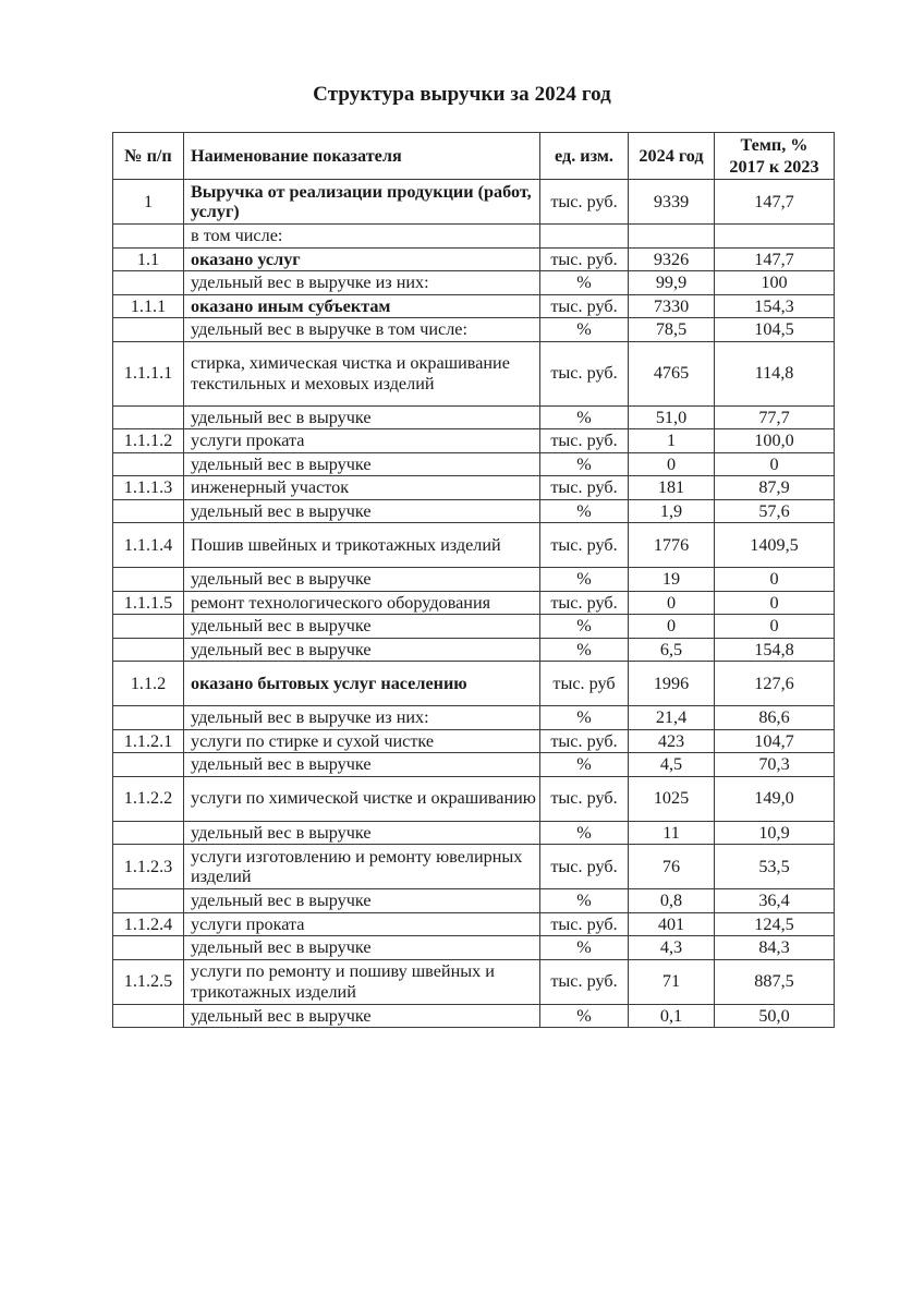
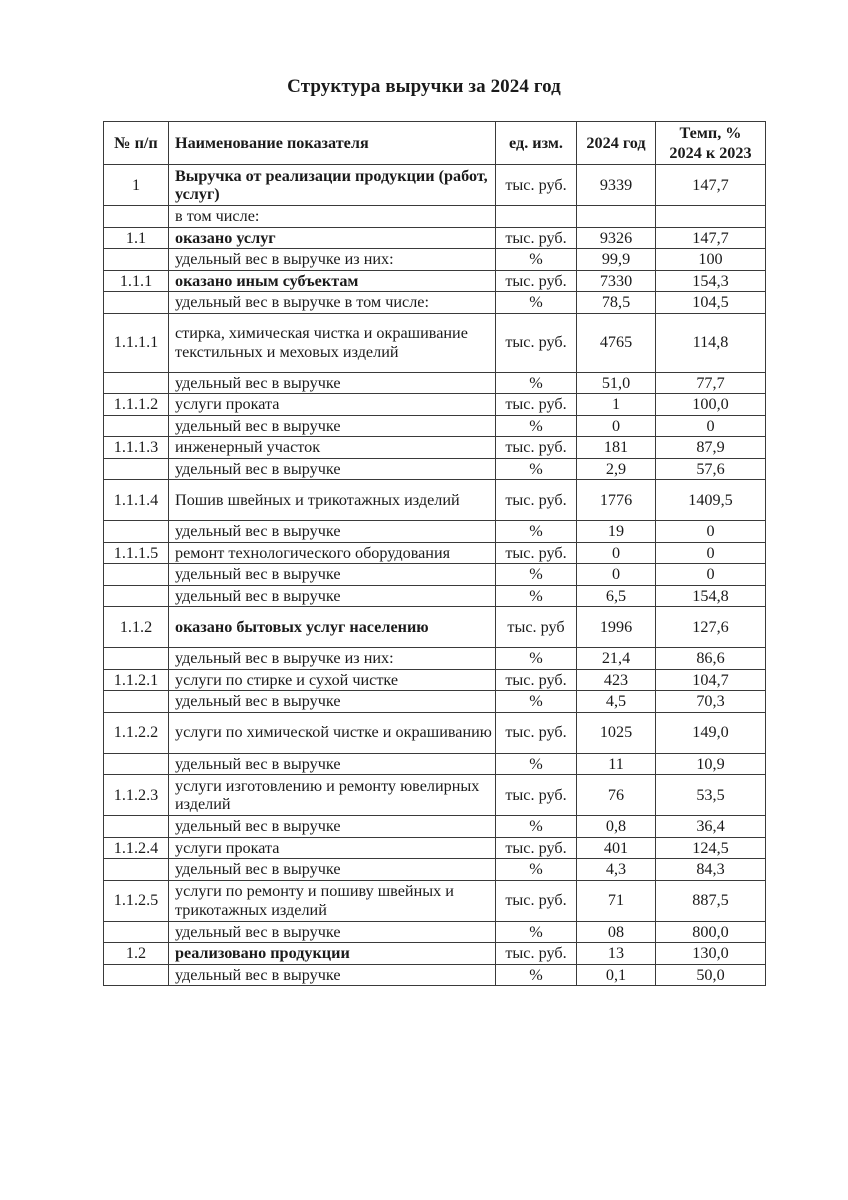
  Структура выручки за 2024 год
- № п/п	Наименование показателя	ед. изм.	2024 год	Темп, % 2017 к 2023
+ № п/п	Наименование показателя	ед. изм.	2024 год	Темп, % 2024 к 2023
  1	Выручка от реализации продукции (работ, услуг)	тыс. руб.	9339	147,7
  	в том числе:
  1.1	оказано услуг	тыс. руб.	9326	147,7
  	удельный вес в выручке из них:	%	99,9	100
  1.1.1	оказано иным субъектам	тыс. руб.	7330	154,3
  	удельный вес в выручке в том числе:	%	78,5	104,5
  1.1.1.1	стирка, химическая чистка и окрашивание текстильных и меховых изделий	тыс. руб.	4765	114,8
  	удельный вес в выручке	%	51,0	77,7
  1.1.1.2	услуги проката	тыс. руб.	1	100,0
  	удельный вес в выручке	%	0	0
  1.1.1.3	инженерный участок	тыс. руб.	181	87,9
- 	удельный вес в выручке	%	1,9	57,6
+ 	удельный вес в выручке	%	2,9	57,6
  1.1.1.4	Пошив швейных и трикотажных изделий	тыс. руб.	1776	1409,5
  	удельный вес в выручке	%	19	0
  1.1.1.5	ремонт технологического оборудования	тыс. руб.	0	0
  	удельный вес в выручке	%	0	0
  	удельный вес в выручке	%	6,5	154,8
  1.1.2	оказано бытовых услуг населению	тыс. руб	1996	127,6
  	удельный вес в выручке из них:	%	21,4	86,6
  1.1.2.1	услуги по стирке и сухой чистке	тыс. руб.	423	104,7
  	удельный вес в выручке	%	4,5	70,3
  1.1.2.2	услуги по химической чистке и окрашиванию	тыс. руб.	1025	149,0
  	удельный вес в выручке	%	11	10,9
  1.1.2.3	услуги изготовлению и ремонту ювелирных изделий	тыс. руб.	76	53,5
  	удельный вес в выручке	%	0,8	36,4
  1.1.2.4	услуги проката	тыс. руб.	401	124,5
  	удельный вес в выручке	%	4,3	84,3
  1.1.2.5	услуги по ремонту и пошиву швейных и трикотажных изделий	тыс. руб.	71	887,5
+ 	удельный вес в выручке	%	08	800,0
+ 1.2	реализовано продукции	тыс. руб.	13	130,0
  	удельный вес в выручке	%	0,1	50,0
